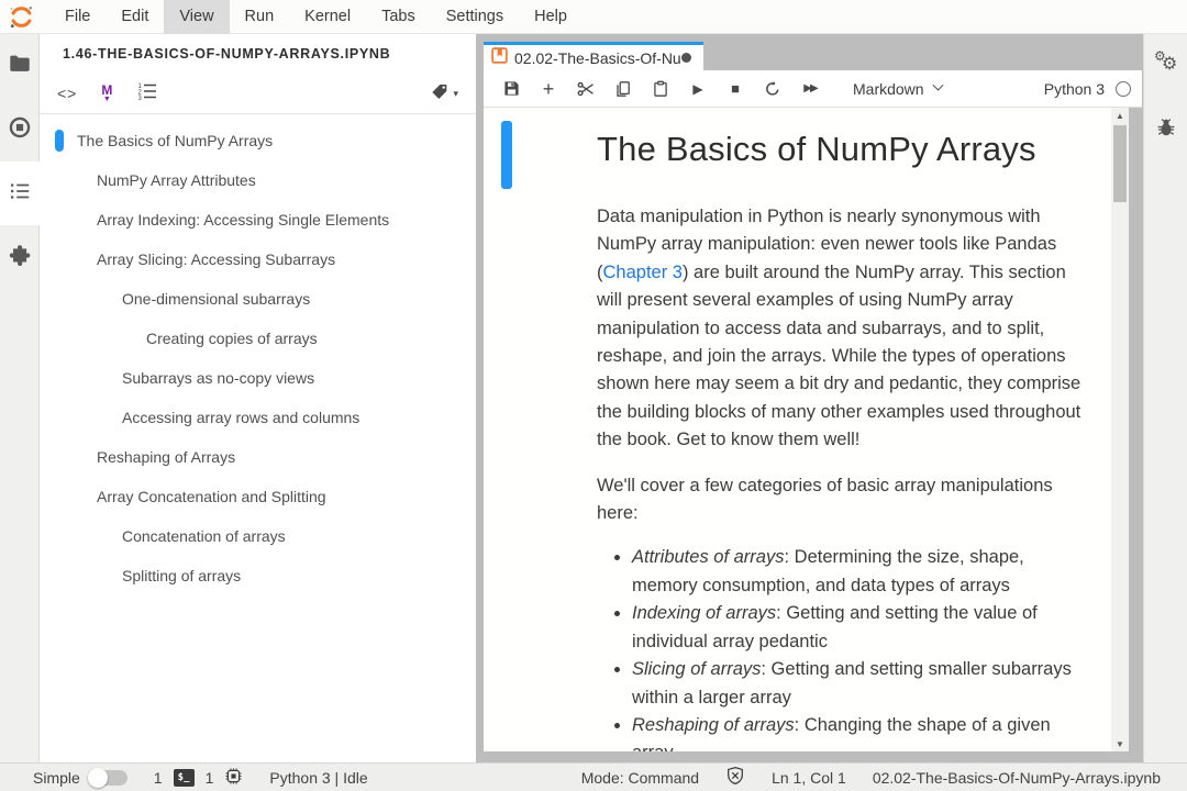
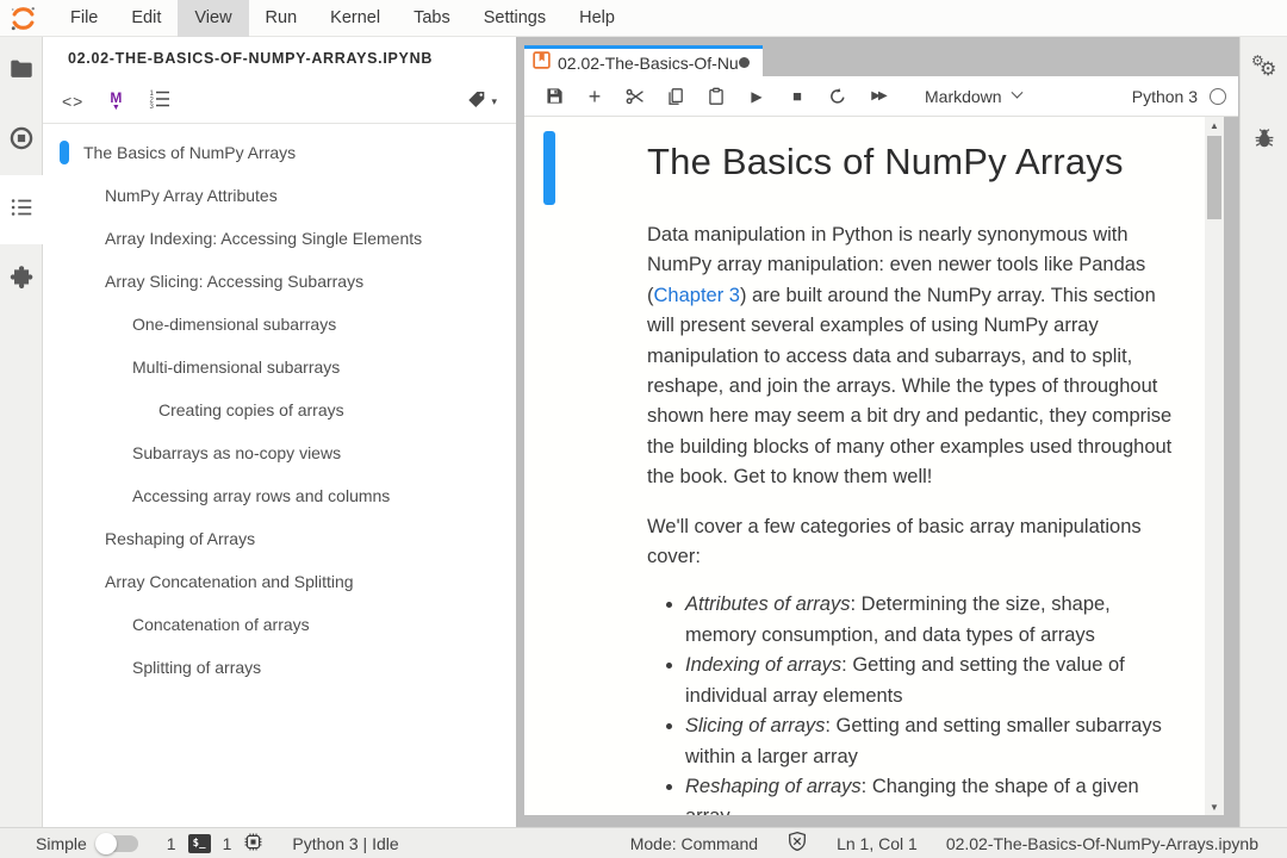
  File
  Edit
  View
  Run
  Kernel
  Tabs
  Settings
  Help
- 1.46-THE-BASICS-OF-NUMPY-ARRAYS.IPYNB
+ 02.02-THE-BASICS-OF-NUMPY-ARRAYS.IPYNB
  <>
  M
  ▾
  The Basics of NumPy Arrays
  NumPy Array Attributes
  Array Indexing: Accessing Single Elements
  Array Slicing: Accessing Subarrays
  One-dimensional subarrays
+ Multi-dimensional subarrays
  Creating copies of arrays
  Subarrays as no-copy views
  Accessing array rows and columns
  Reshaping of Arrays
  Array Concatenation and Splitting
  Concatenation of arrays
  Splitting of arrays
  +
  ▶
  ■
  ▶▶
  Markdown
  Python 3
  The Basics of NumPy Arrays
- Data manipulation in Python is nearly synonymous with NumPy array manipulation: even newer tools like Pandas (Chapter 3) are built around the NumPy array. This section will present several examples of using NumPy array manipulation to access data and subarrays, and to split, reshape, and join the arrays. While the types of operations shown here may seem a bit dry and pedantic, they comprise the building blocks of many other examples used throughout the book. Get to know them well!
+ Data manipulation in Python is nearly synonymous with NumPy array manipulation: even newer tools like Pandas (Chapter 3) are built around the NumPy array. This section will present several examples of using NumPy array manipulation to access data and subarrays, and to split, reshape, and join the arrays. While the types of throughout shown here may seem a bit dry and pedantic, they comprise the building blocks of many other examples used throughout the book. Get to know them well!
- We'll cover a few categories of basic array manipulations here:
+ We'll cover a few categories of basic array manipulations cover:
  Attributes of arrays: Determining the size, shape, memory consumption, and data types of arrays
- Indexing of arrays: Getting and setting the value of individual array pedantic
+ Indexing of arrays: Getting and setting the value of individual array elements
  Slicing of arrays: Getting and setting smaller subarrays within a larger array
  Reshaping of arrays: Changing the shape of a given
  ▲
  ▼
  ⚙
  ⚙
  Simple
  1
  $_
  1
  Python 3 | Idle
  Mode: Command
  Ln 1, Col 1
  02.02-The-Basics-Of-NumPy-Arrays.ipynb
